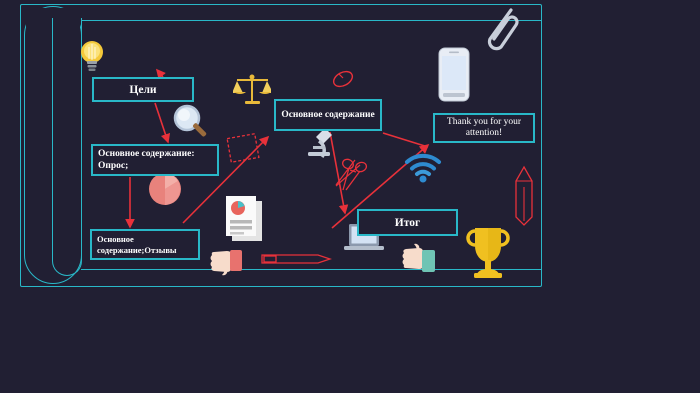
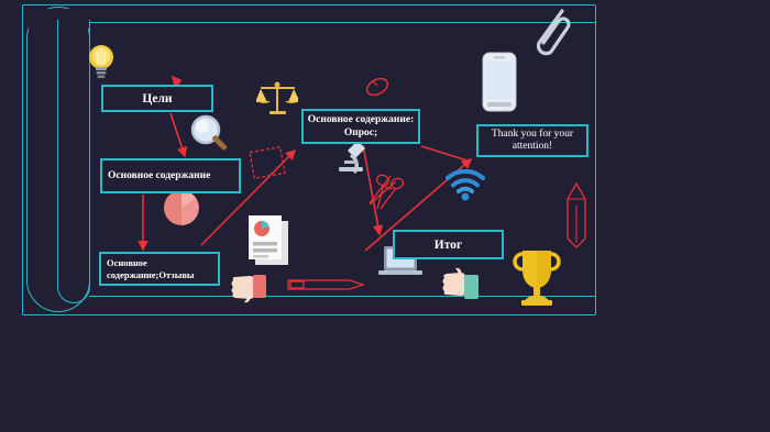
  Цели
- Основное содержание
+ Основное содержание: Опрос;
  Thank you for your attention!
- Основное содержание: Опрос;
+ Основное содержание
  Основное содержание;Отзывы
  Итог
